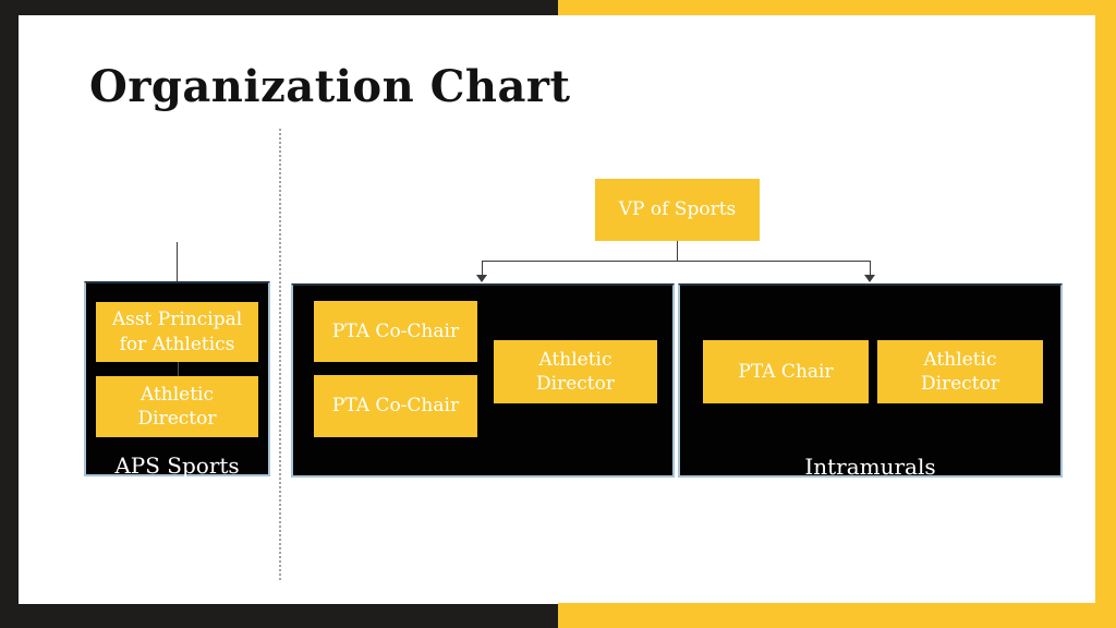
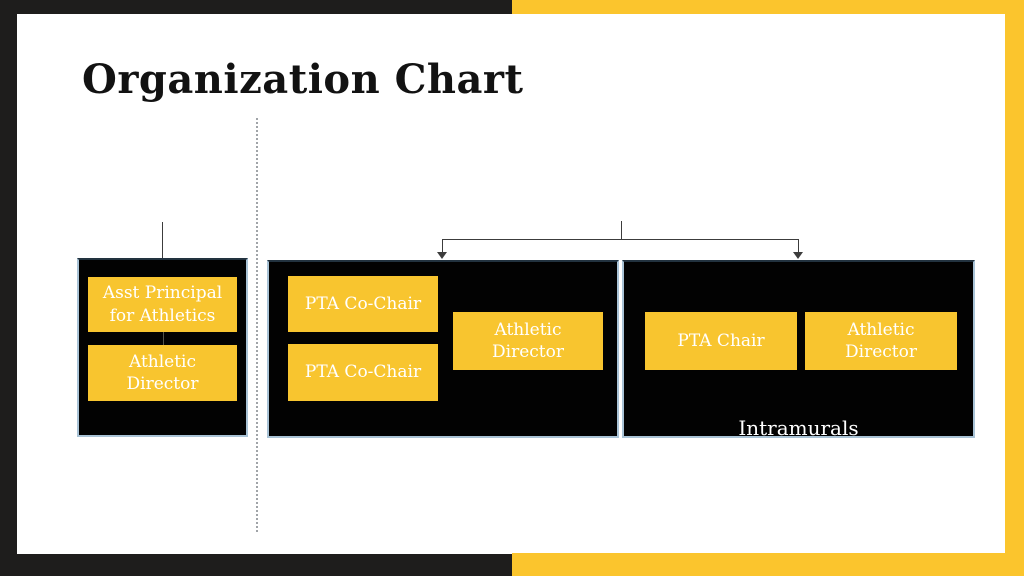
  Organization Chart
  Asst Principal for Athletics
  Athletic Director
- APS Sports
- VP of Sports
  PTA Co-Chair
  PTA Co-Chair
  Athletic Director
  PTA Chair
  Athletic Director
  Intramurals
